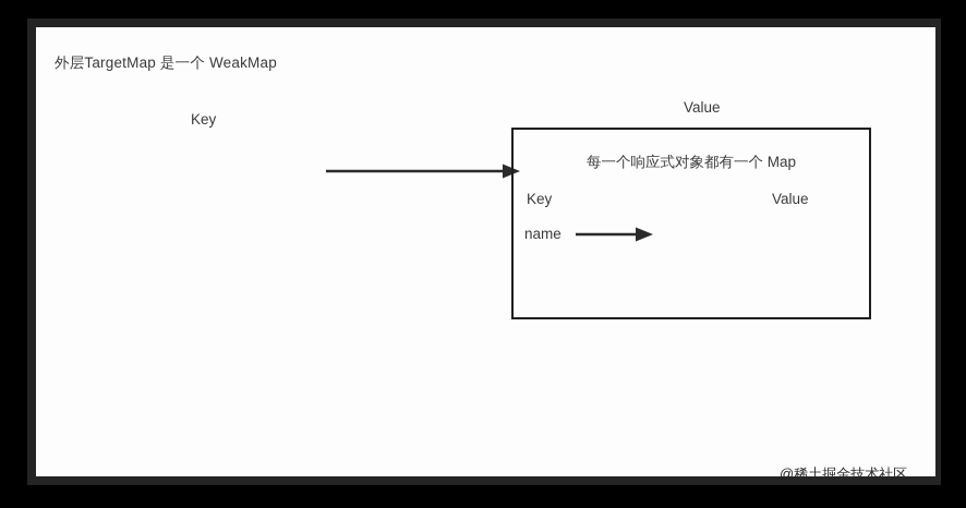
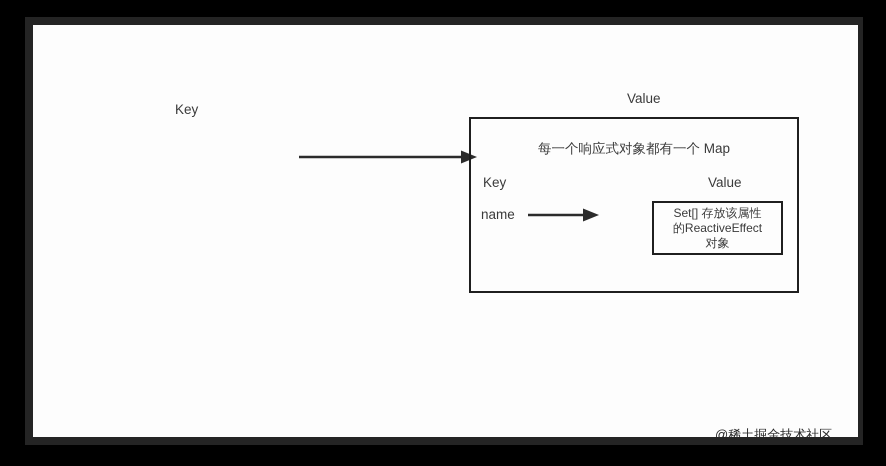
- 外层TargetMap 是一个 WeakMap
  Key
  Value
  每一个响应式对象都有一个 Map
  Key
  Value
  name
+ Set[] 存放该属性
+ 的ReactiveEffect
+ 对象
  @稀土掘金技术社区
